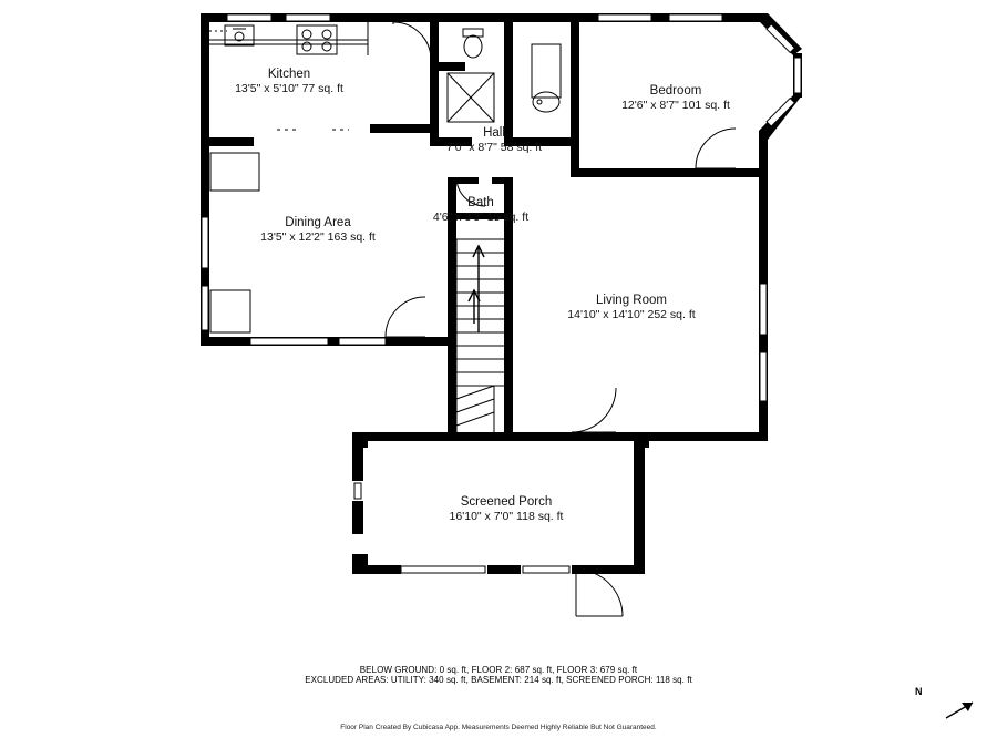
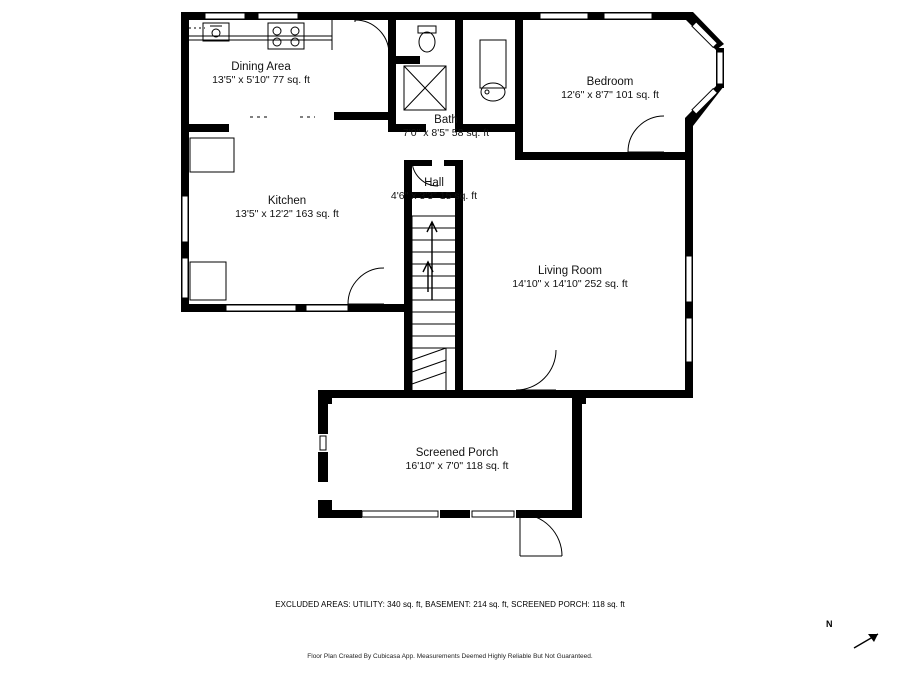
- Kitchen
+ Dining Area
  13'5" x 5'10" 77 sq. ft
  Bedroom
  12'6" x 8'7" 101 sq. ft
- Hall
+ Bath
- 7'0" x 8'7" 58 sq. ft
+ 7'0" x 8'5" 58 sq. ft
- Dining Area
+ Kitchen
  13'5" x 12'2" 163 sq. ft
- Bath
+ Hall
  4'6" x 3'3" 15 sq. ft
  Living Room
  14'10" x 14'10" 252 sq. ft
  Screened Porch
  16'10" x 7'0" 118 sq. ft
- BELOW GROUND: 0 sq. ft, FLOOR 2: 687 sq. ft, FLOOR 3: 679 sq. ft
  EXCLUDED AREAS: UTILITY: 340 sq. ft, BASEMENT: 214 sq. ft, SCREENED PORCH: 118 sq. ft
  N
